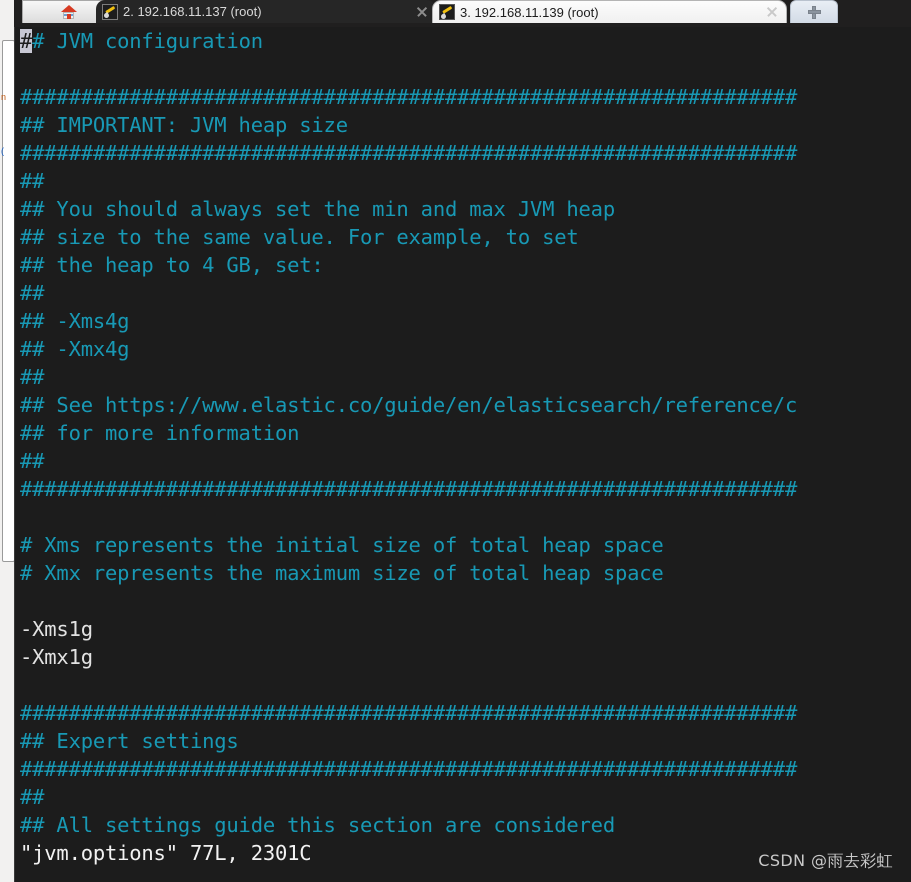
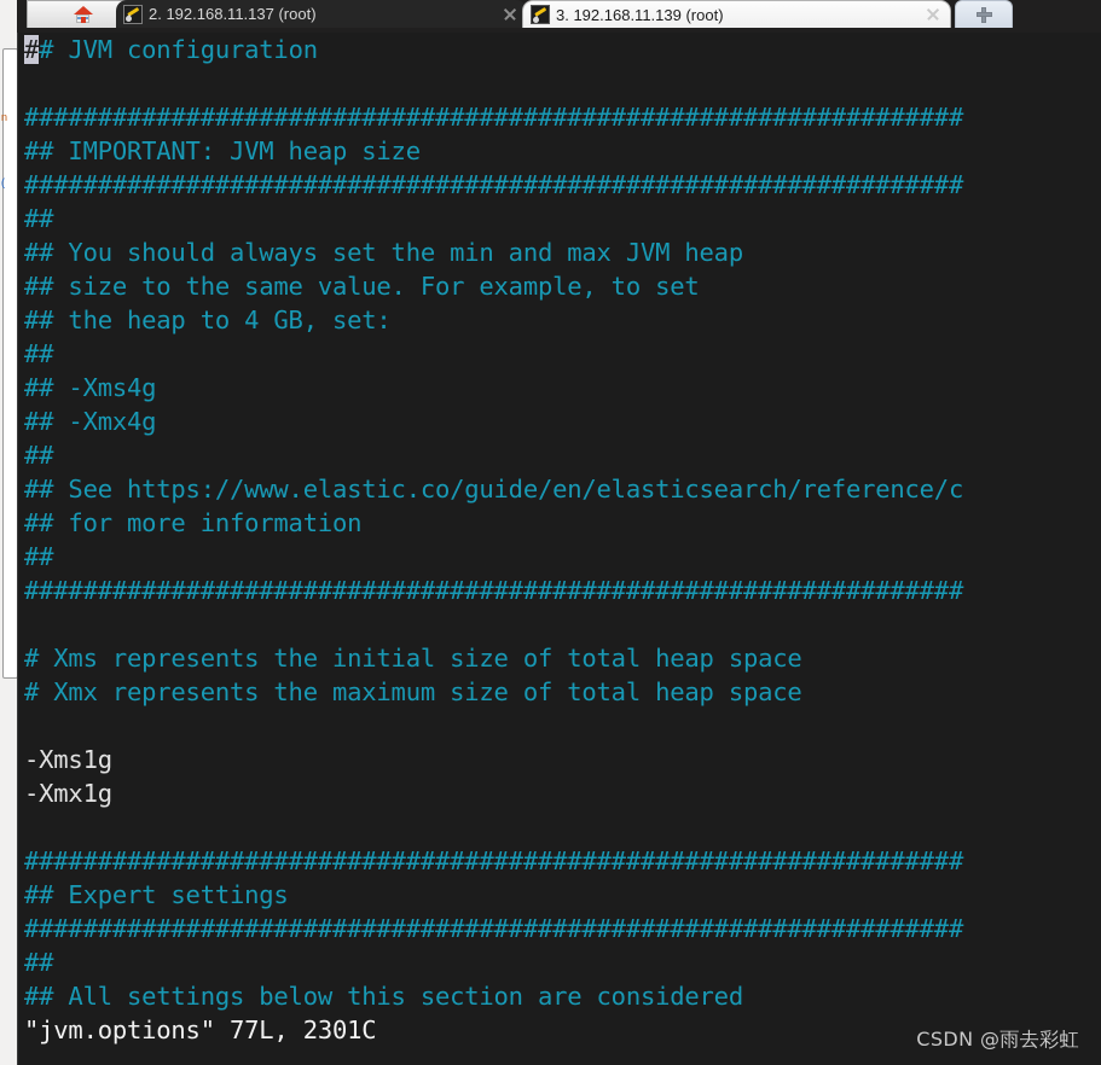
  n
  (
  2. 192.168.11.137 (root)
  3. 192.168.11.139 (root)
  ## JVM configuration
  ################################################################
  ## IMPORTANT: JVM heap size
  ################################################################
  ##
  ## You should always set the min and max JVM heap
  ## size to the same value. For example, to set
  ## the heap to 4 GB, set:
  ##
  ## -Xms4g
  ## -Xmx4g
  ##
  ## See https://www.elastic.co/guide/en/elasticsearch/reference/c
  ## for more information
  ##
  ################################################################
  # Xms represents the initial size of total heap space
  # Xmx represents the maximum size of total heap space
  -Xms1g
  -Xmx1g
  ################################################################
  ## Expert settings
  ################################################################
  ##
- ## All settings guide this section are considered
+ ## All settings below this section are considered
  "jvm.options" 77L, 2301C
  CSDN @雨去彩虹
